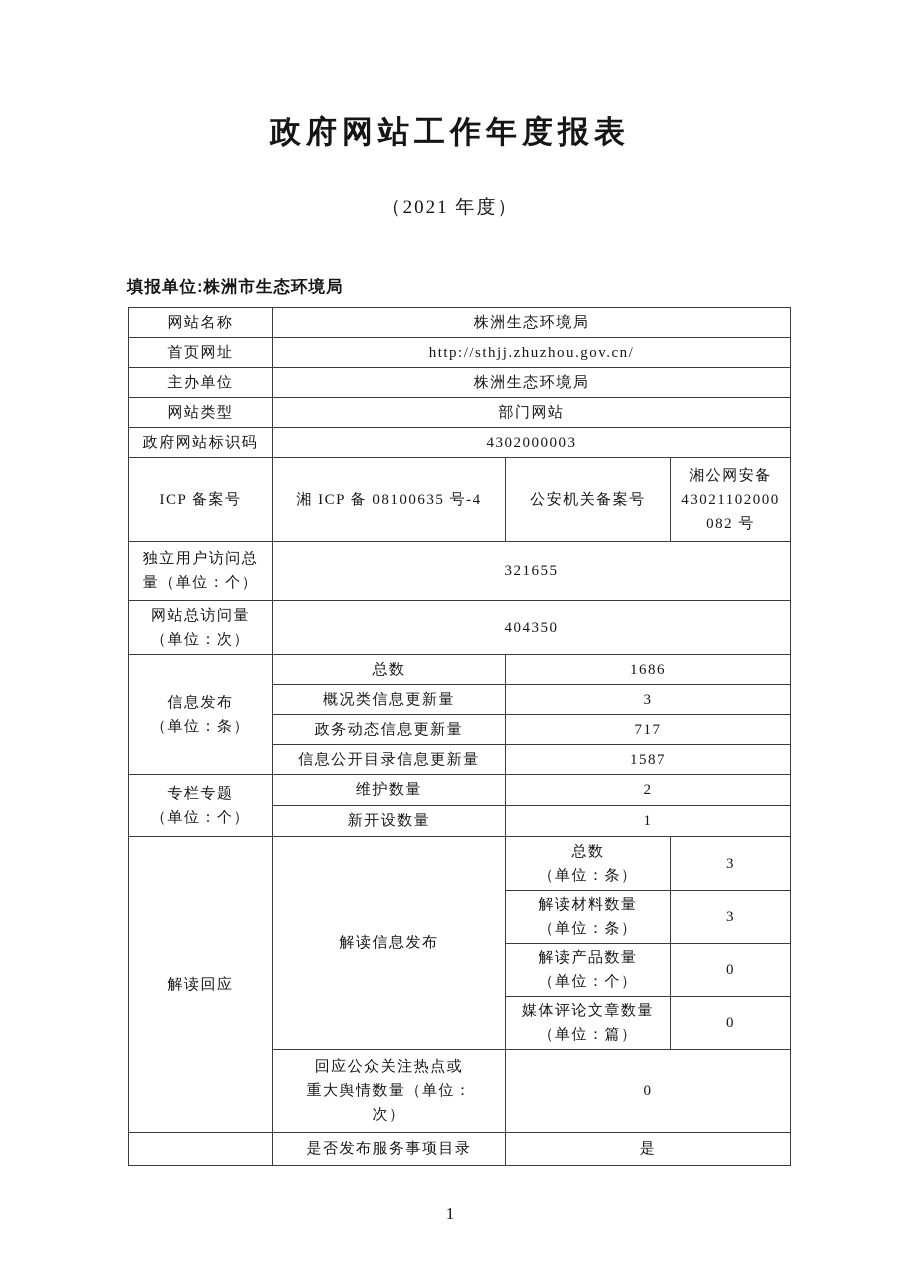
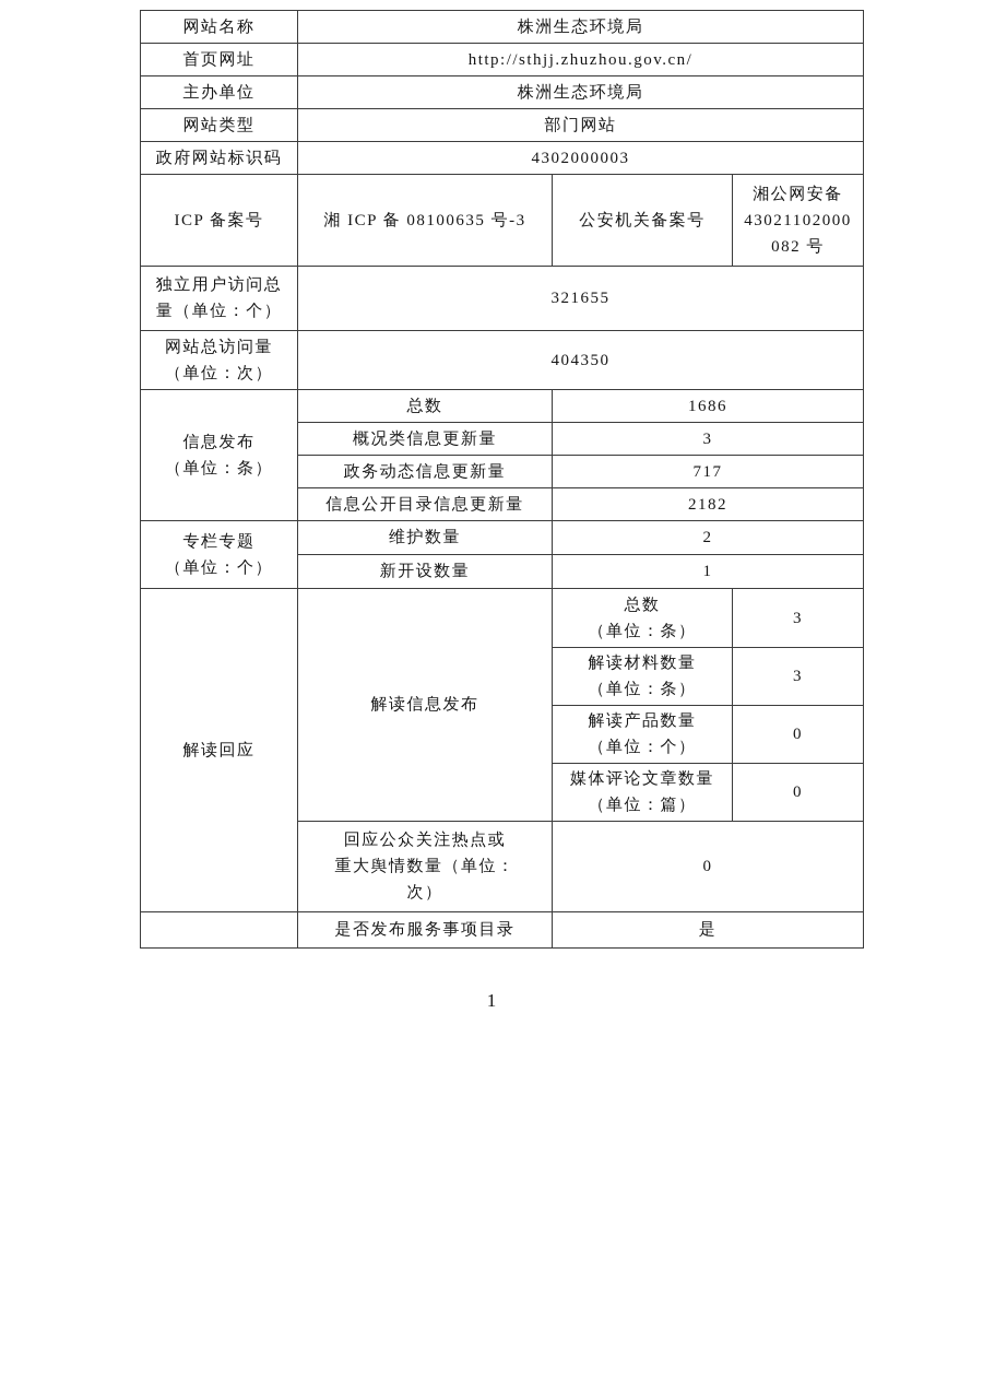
- 政府网站工作年度报表
- （2021 年度）
- 填报单位:株洲市生态环境局
  网站名称	株洲生态环境局
  首页网址	http://sthjj.zhuzhou.gov.cn/
  主办单位	株洲生态环境局
  网站类型	部门网站
  政府网站标识码	4302000003
- ICP 备案号	湘 ICP 备 08100635 号-4	公安机关备案号	湘公网安备 43021102000 082 号
+ ICP 备案号	湘 ICP 备 08100635 号-3	公安机关备案号	湘公网安备 43021102000 082 号
  独立用户访问总 量（单位：个）	321655
  网站总访问量 （单位：次）	404350
  信息发布 （单位：条）	总数	1686
  概况类信息更新量	3
  政务动态信息更新量	717
- 信息公开目录信息更新量	1587
+ 信息公开目录信息更新量	2182
  专栏专题 （单位：个）	维护数量	2
  新开设数量	1
  解读回应	解读信息发布	总数 （单位：条）	3
  解读材料数量 （单位：条）	3
  解读产品数量 （单位：个）	0
  媒体评论文章数量 （单位：篇）	0
  回应公众关注热点或 重大舆情数量（单位： 次）	0
  	是否发布服务事项目录	是
  1
